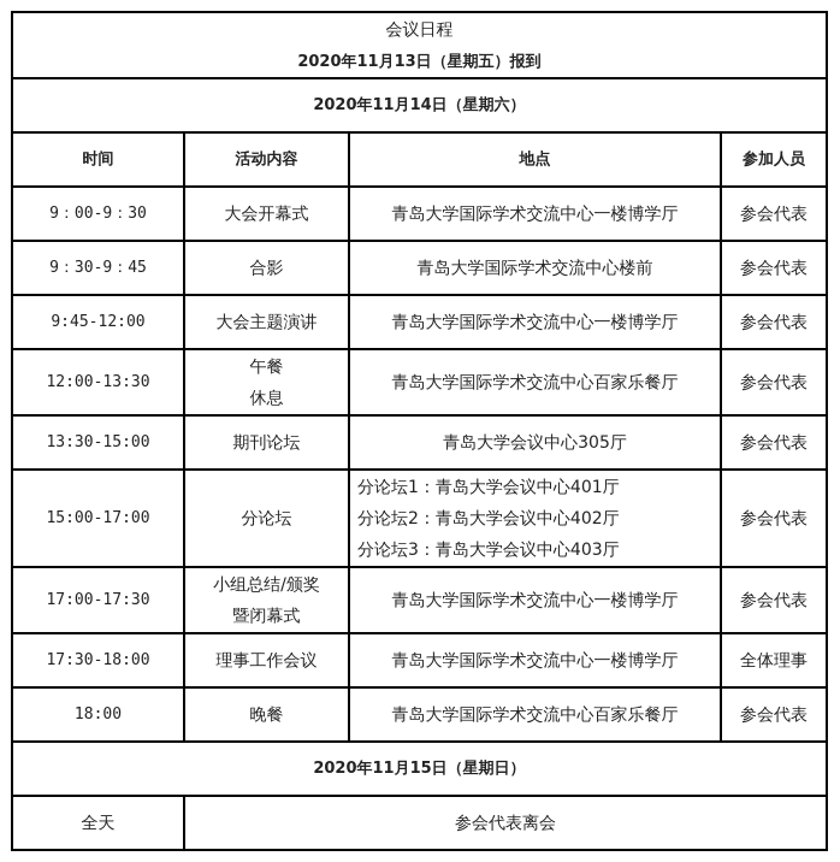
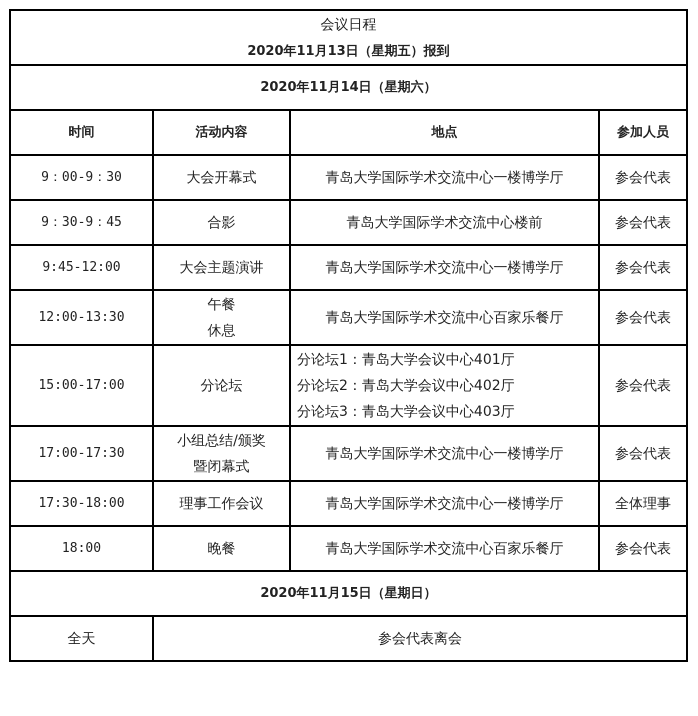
  会议日程 2020年11月13日（星期五）报到
  2020年11月14日（星期六）
  时间	活动内容	地点	参加人员
  9：00-9：30	大会开幕式	青岛大学国际学术交流中心一楼博学厅	参会代表
  9：30-9：45	合影	青岛大学国际学术交流中心楼前	参会代表
  9:45-12:00	大会主题演讲	青岛大学国际学术交流中心一楼博学厅	参会代表
  12:00-13:30	午餐 休息	青岛大学国际学术交流中心百家乐餐厅	参会代表
- 13:30-15:00	期刊论坛	青岛大学会议中心305厅	参会代表
  15:00-17:00	分论坛	分论坛1：青岛大学会议中心401厅 分论坛2：青岛大学会议中心402厅 分论坛3：青岛大学会议中心403厅	参会代表
  17:00-17:30	小组总结/颁奖 暨闭幕式	青岛大学国际学术交流中心一楼博学厅	参会代表
  17:30-18:00	理事工作会议	青岛大学国际学术交流中心一楼博学厅	全体理事
  18:00	晚餐	青岛大学国际学术交流中心百家乐餐厅	参会代表
  2020年11月15日（星期日）
  全天	参会代表离会
